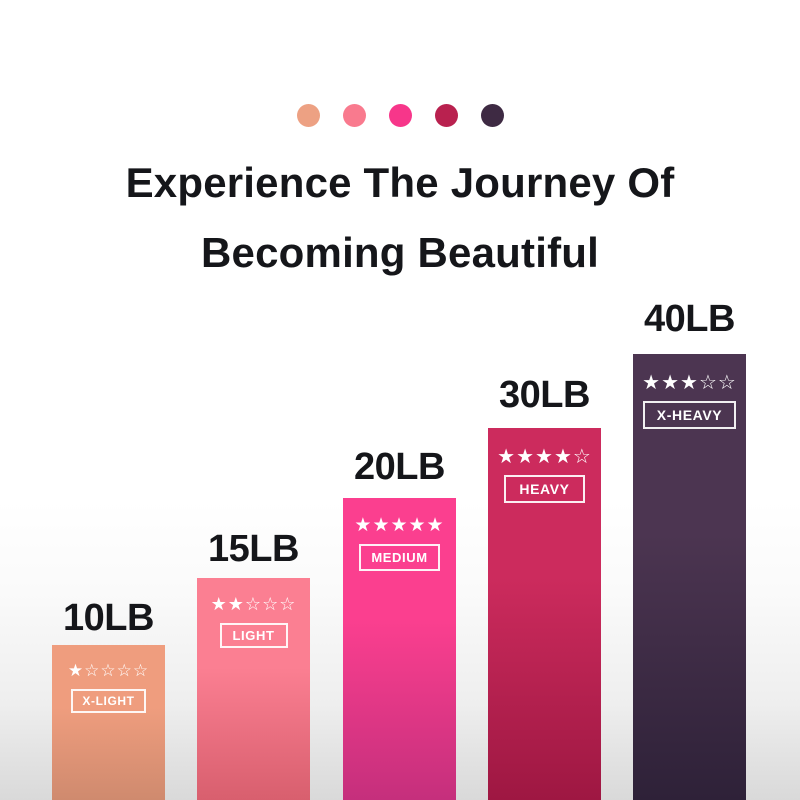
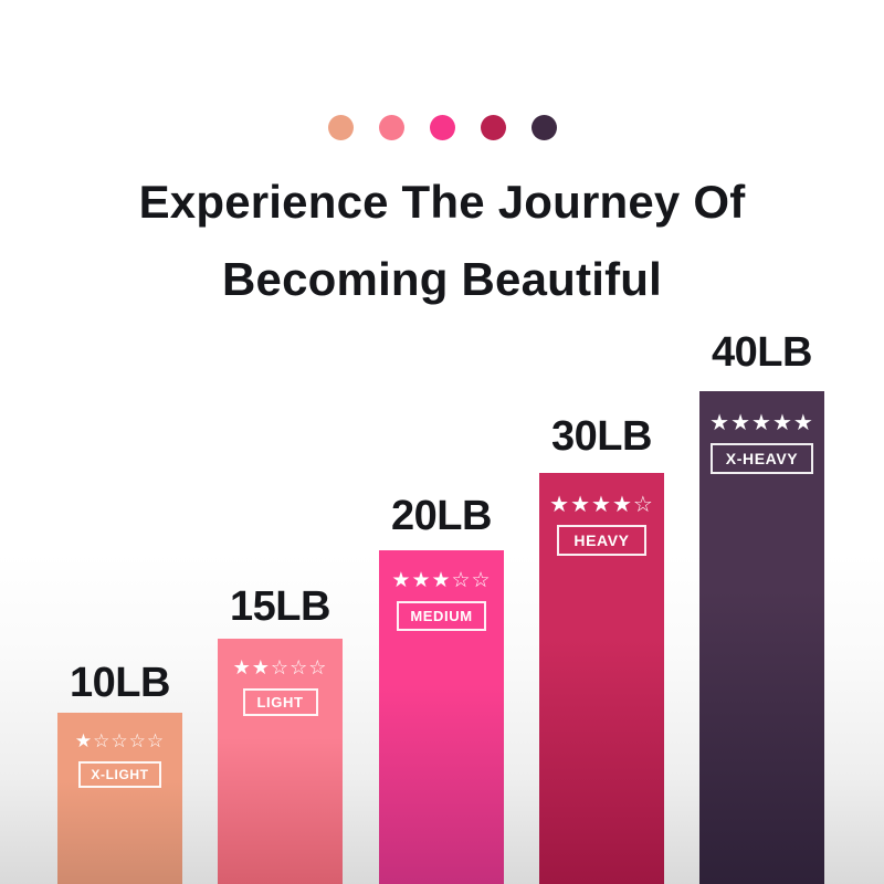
  Experience The Journey Of
  Becoming Beautiful
  10LB
  ★☆☆☆☆
  X-LIGHT
  15LB
  ★★☆☆☆
  LIGHT
  20LB
- ★★★★★
+ ★★★☆☆
  MEDIUM
  30LB
  ★★★★☆
  HEAVY
  40LB
- ★★★☆☆
+ ★★★★★
  X-HEAVY
